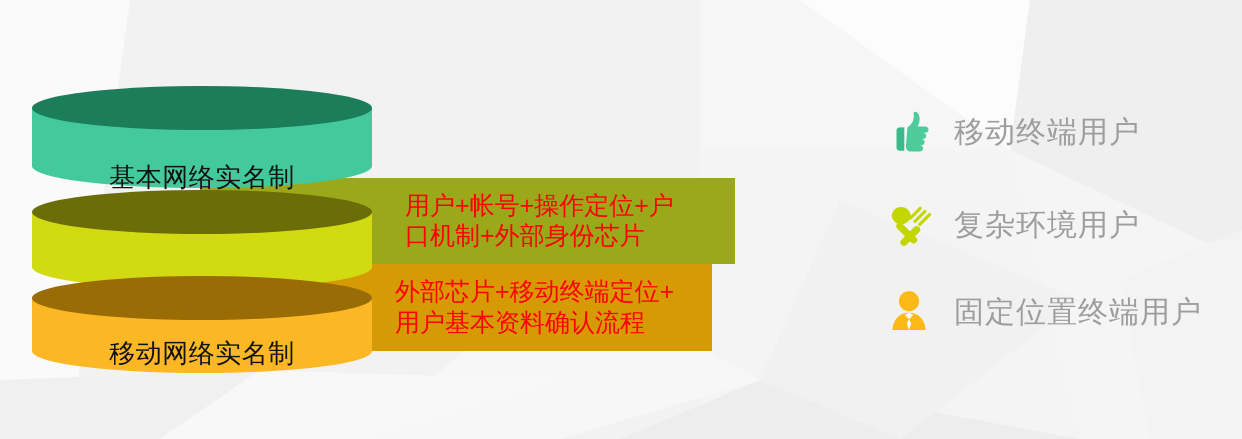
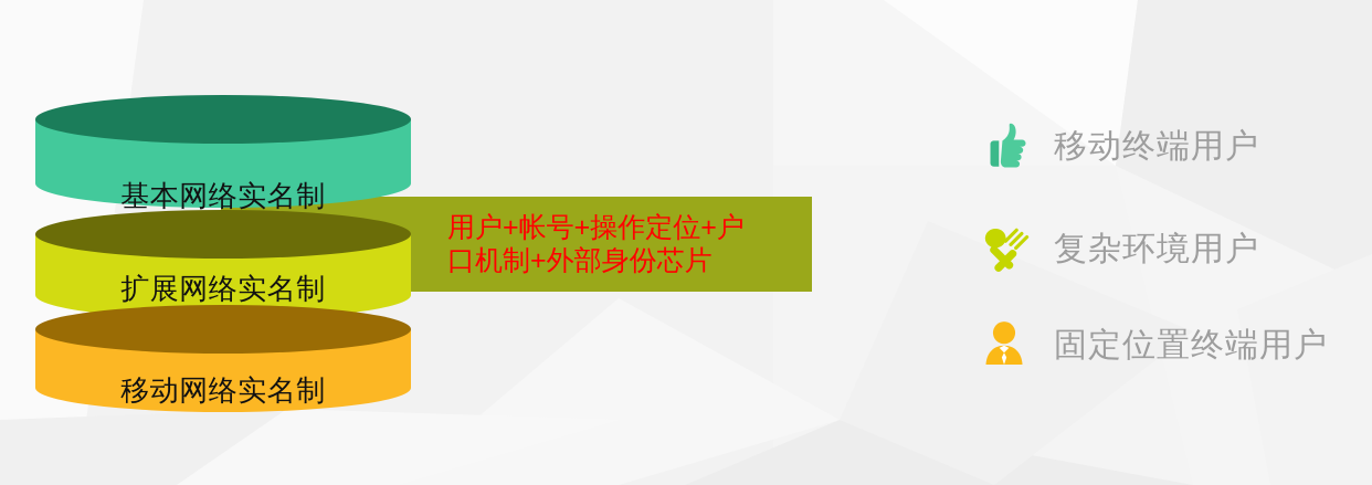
  用户+帐号+操作定位+户
  口机制+外部身份芯片
- 外部芯片+移动终端定位+
- 用户基本资料确认流程
  基本网络实名制
+ 扩展网络实名制
  移动网络实名制
  移动终端用户
  复杂环境用户
  固定位置终端用户
